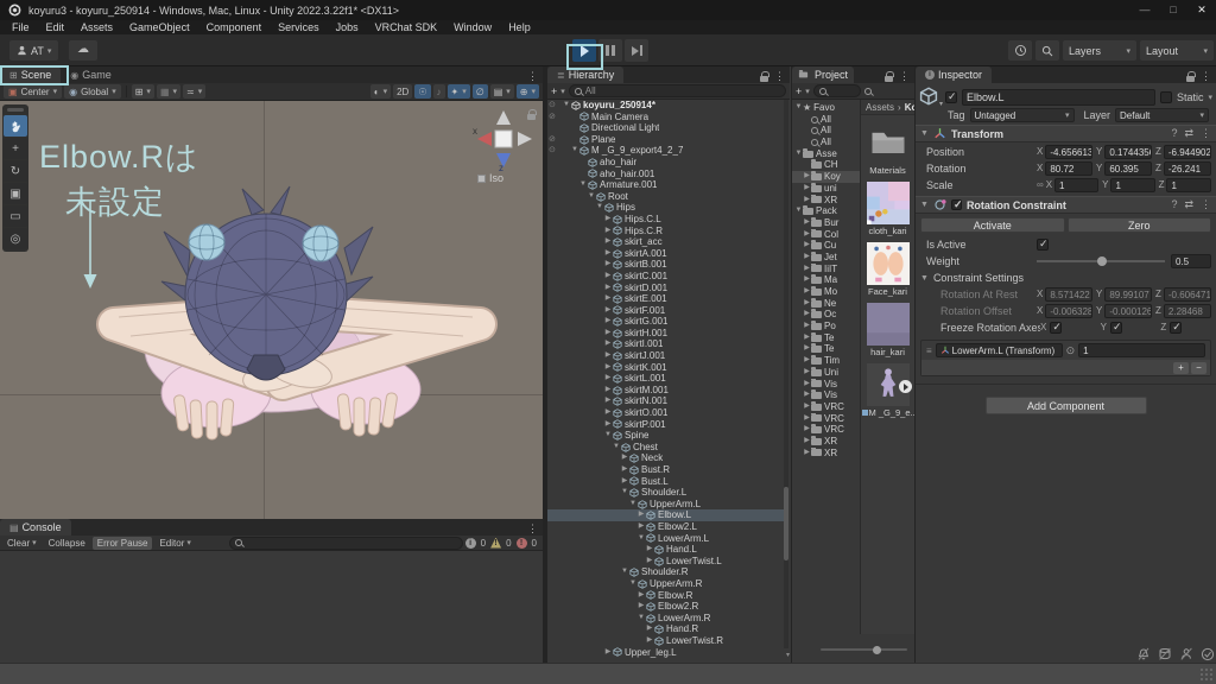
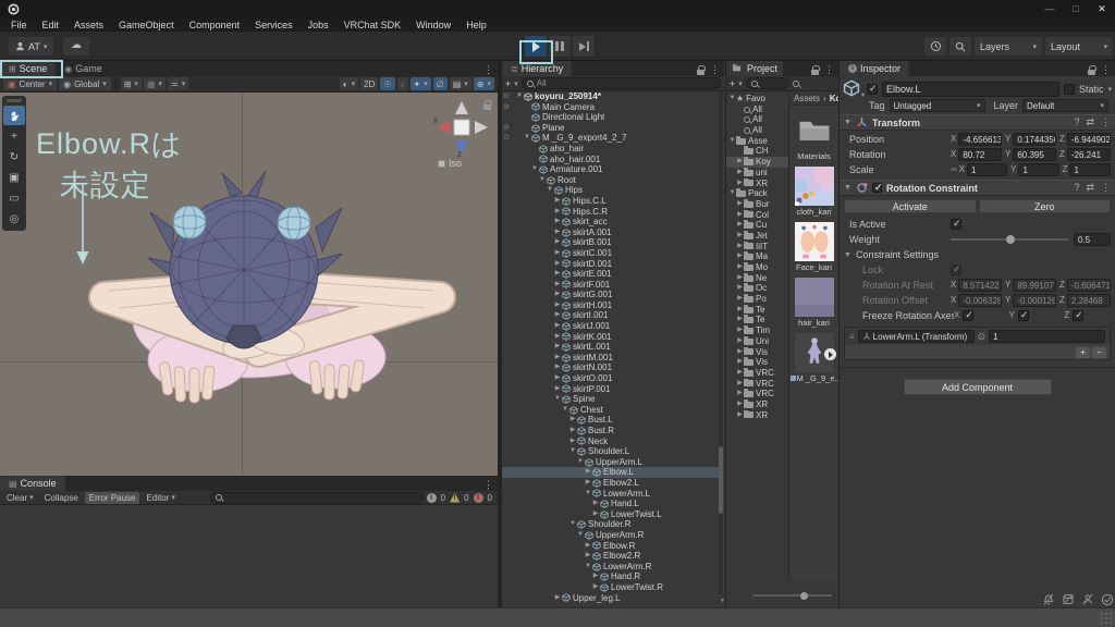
- koyuru3 - koyuru_250914 - Windows, Mac, Linux - Unity 2022.3.22f1* <DX11>
  —
  □
  ✕
  File
  Edit
  Assets
  GameObject
  Component
  Services
  Jobs
  VRChat SDK
  Window
  Help
  AT
  ☁
  Layers
  Layout
  ⊞
  Scene
  ◉
  Game
  ⋮
  ▣
  Center
  ◉
  Global
  ⊞
  ▦
  ≍
  ◐
  2D
  ☉
  ♪
  ✦
  ∅
  ▤
  ⊕
  +
  ↻
  ▣
  ▭
  ◎
  Elbow.Rは
  未設定
  x
  z
  Iso
  ▤
  Console
  ⋮
  Clear
  Collapse
  Error Pause
  Editor
  0
  0
  0
  ≣
  Hierarchy
  ⋮
  +
  All
  koyuru_250914*
  Main Camera
  Directional Light
  Plane
  M _G_9_export4_2_7
  aho_hair
  aho_hair.001
  Armature.001
  Root
  Hips
  Hips.C.L
  Hips.C.R
  skirt_acc
  skirtA.001
  skirtB.001
  skirtC.001
  skirtD.001
  skirtE.001
  skirtF.001
  skirtG.001
  skirtH.001
  skirtI.001
  skirtJ.001
  skirtK.001
  skirtL.001
  skirtM.001
  skirtN.001
  skirtO.001
  skirtP.001
  Spine
  Chest
- Neck
+ Bust.L
  Bust.R
- Bust.L
+ Neck
  Shoulder.L
  UpperArm.L
  Elbow.L
  Elbow2.L
  LowerArm.L
  Hand.L
  LowerTwist.L
  Shoulder.R
  UpperArm.R
  Elbow.R
  Elbow2.R
  LowerArm.R
  Hand.R
  LowerTwist.R
  Upper_leg.L
  Project
  ⋮
  +
  ★
  Favo
  All
  All
  All
  Asse
  CH
  Koy
  uni
  XR
  Pack
  Bur
  Col
  Cu
  Jet
  IiIT
  Ma
  Mo
  Ne
  Oc
  Po
  Te
  Te
  Tim
  Uni
  Vis
  Vis
  VRC
  VRC
  VRC
  XR
  XR
  Assets
  ›
  Materials
  cloth_kari
  Face_kari
  hair_kari
  M _G_9_e.
  Inspector
  ⋮
  Elbow.L
  Static
  Tag
  Untagged
  Layer
  Default
  Transform
  ?
  ⇄
  ⋮
  Position
  X
  -4.656613
  Y
  0.1744356
  Z
  -6.944902
  Rotation
  X
  80.72
  Y
  60.395
  Z
  -26.241
  Scale
  ∞
  X
  1
  Y
  1
  Z
  1
  Rotation Constraint
  ?
  ⇄
  ⋮
  Activate
  Zero
  Is Active
  Weight
  0.5
  Constraint Settings
+ Lock
  Rotation At Rest
  X
  8.571422
  Y
  89.99107
  Z
  -0.606471
  Rotation Offset
  X
  -0.006328
  Y
  -0.000126
  Z
  2.28468
  Freeze Rotation Axes
  X
  Y
  Z
  ≡
  LowerArm.L (Transform)
  ⊙
  1
  +
  −
  Add Component
